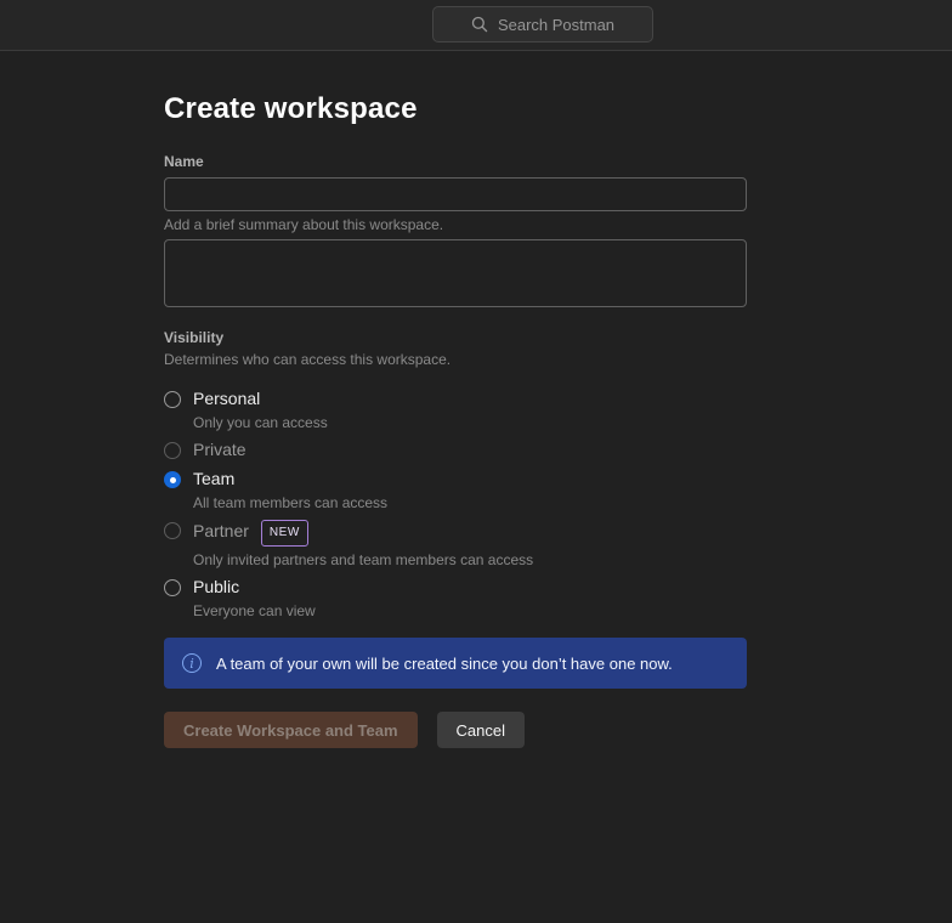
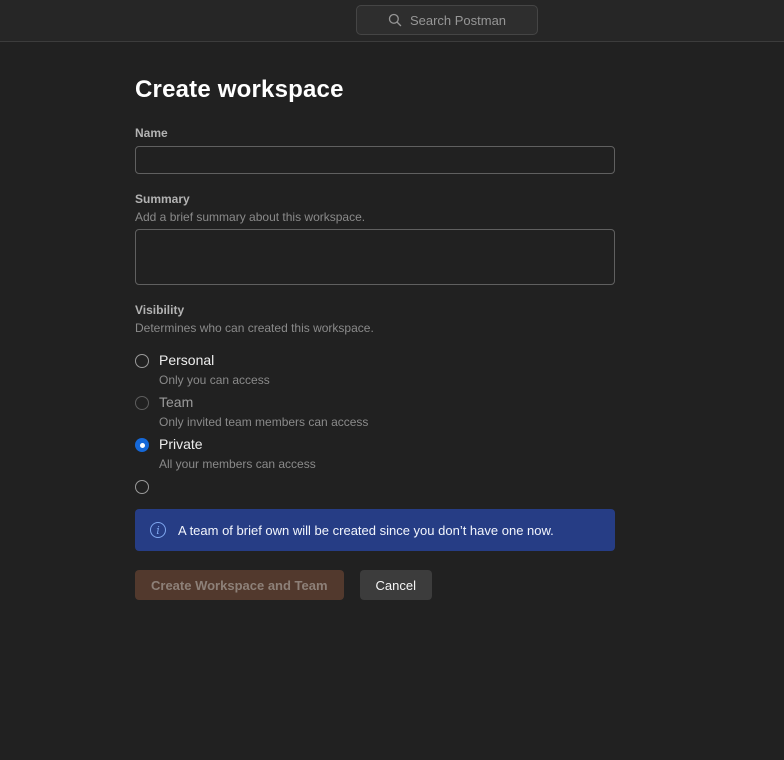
  Search Postman
  Create workspace
  Name
+ Summary
  Add a brief summary about this workspace.
  Visibility
- Determines who can access this workspace.
+ Determines who can created this workspace.
  Personal
  Only you can access
- Private
+ Team
+ Only invited team members can access
- Team
+ Private
- All team members can access
+ All your members can access
- Partner NEW
- Only invited partners and team members can access
- Public
- Everyone can view
  i
- A team of your own will be created since you don’t have one now.
+ A team of brief own will be created since you don’t have one now.
  Create Workspace and Team
  Cancel
